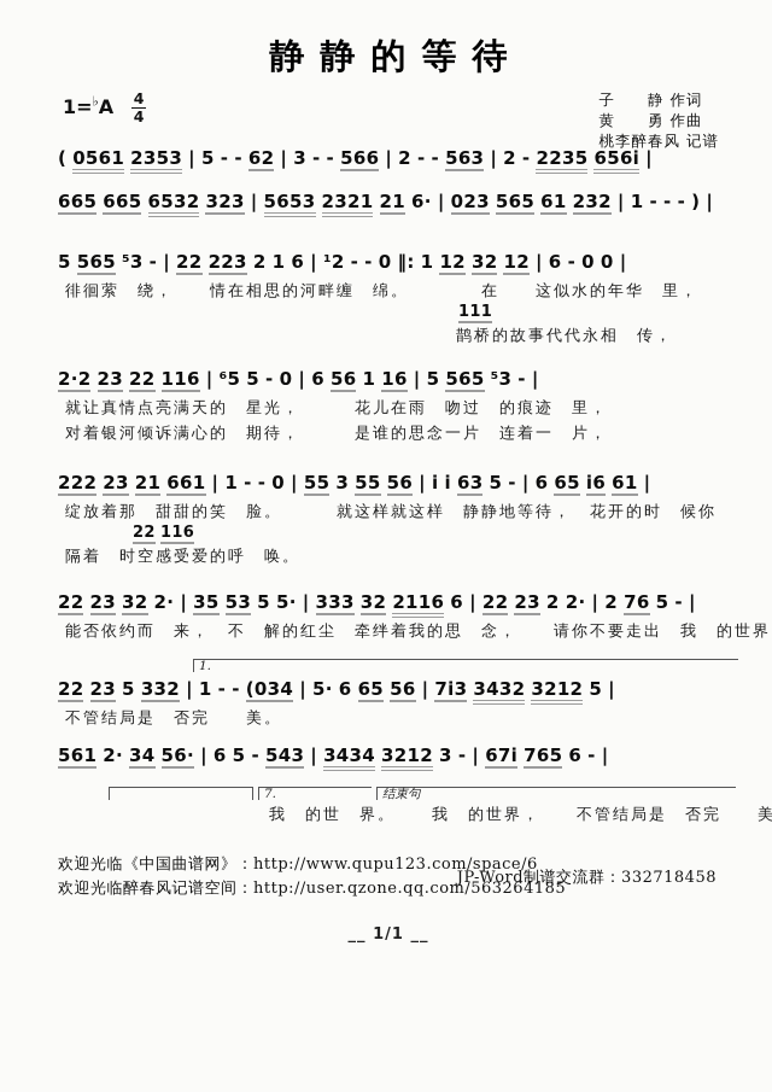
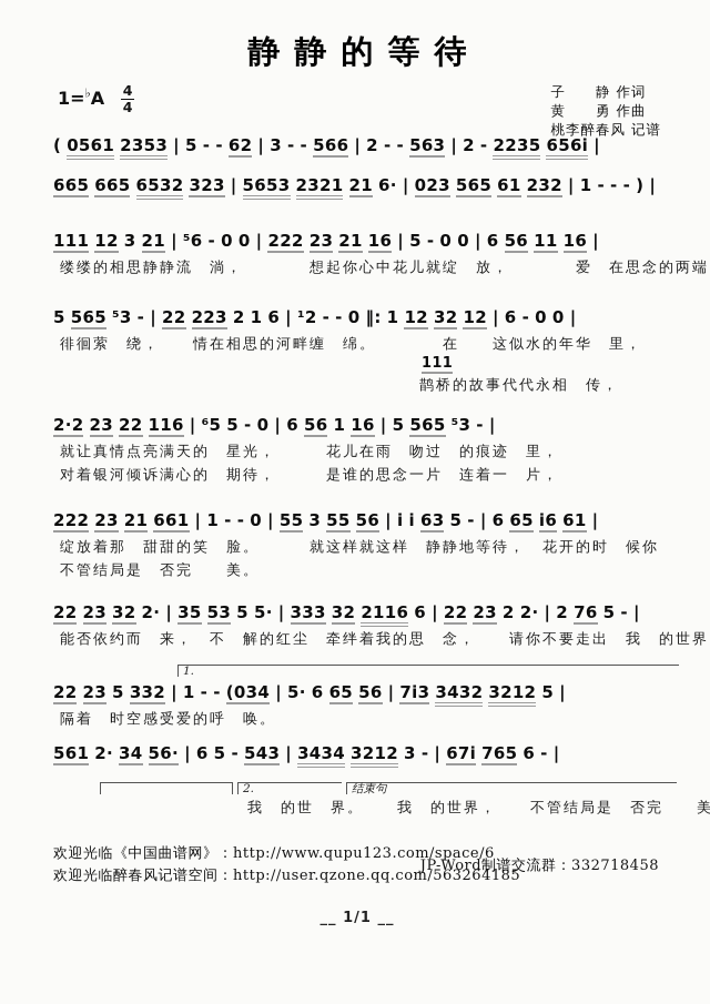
  静静的等待
  子 静 作词
  黄 勇 作曲
  桃李醉春风 记谱
  1=♭A
  4
  4
  ( 0561 2353 | 5 - - 62 | 3 - - 566 | 2 - - 563 | 2 - 2235 656i |
  665 665 6532 323 | 5653 2321 21 6· | 023 565 61 232 | 1 - - - ) |
+ 111 12 3 21 | ⁵6 - 0 0 | 222 23 21 16 | 5 - 0 0 | 6 56 11 16 |
+ 缕缕的相思静静流 淌， 想起你心中花儿就绽 放， 爱 在思念的两端
  5 565 ⁵3 - | 22 223 2 1 6 | ¹2 - - 0 ‖: 1 12 32 12 | 6 - 0 0 |
  徘徊萦 绕， 情在相思的河畔缠 绵。 在 这似水的年华 里，
  111
  鹊桥的故事代代永相 传，
  2·2 23 22 116 | ⁶5 5 - 0 | 6 56 1 16 | 5 565 ⁵3 - |
  就让真情点亮满天的 星光， 花儿在雨 吻过 的痕迹 里，
  对着银河倾诉满心的 期待， 是谁的思念一片 连着一 片，
  222 23 21 661 | 1 - - 0 | 55 3 55 56 | i i 63 5 - | 6 65 i6 61 |
  绽放着那 甜甜的笑 脸。 就这样就这样 静静地等待， 花开的时 候你
- 22 116
- 隔着 时空感受爱的呼 唤。
+ 不管结局是 否完 美。
  22 23 32 2· | 35 53 5 5· | 333 32 2116 6 | 22 23 2 2· | 2 76 5 - |
  能否依约而 来， 不 解的红尘 牵绊着我的思 念， 请你不要走出 我 的世界
  1.
  22 23 5 332 | 1 - - (034 | 5· 6 65 56 | 7i3 3432 3212 5 |
- 不管结局是 否完 美。
+ 隔着 时空感受爱的呼 唤。
  561 2· 34 56· | 6 5 - 543 | 3434 3212 3 - | 67i 765 6 - |
- 7.
+ 2.
  结束句
  我 的世 界。 我 的世界， 不管结局是 否完 美
  欢迎光临《中国曲谱网》：http://www.qupu123.com/space/6
  欢迎光临醉春风记谱空间：http://user.qzone.qq.com/563264185
  JP-Word制谱交流群：332718458
  __ 1/1 __
